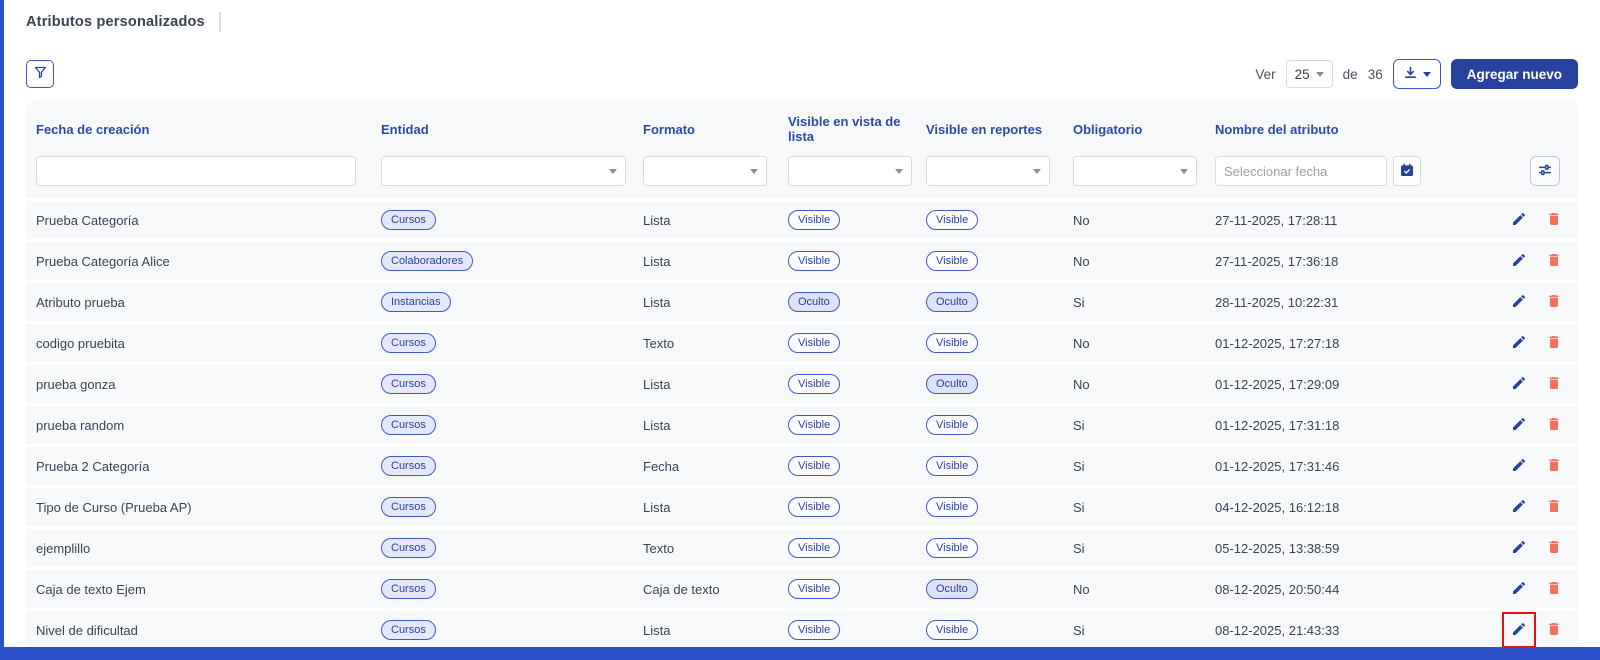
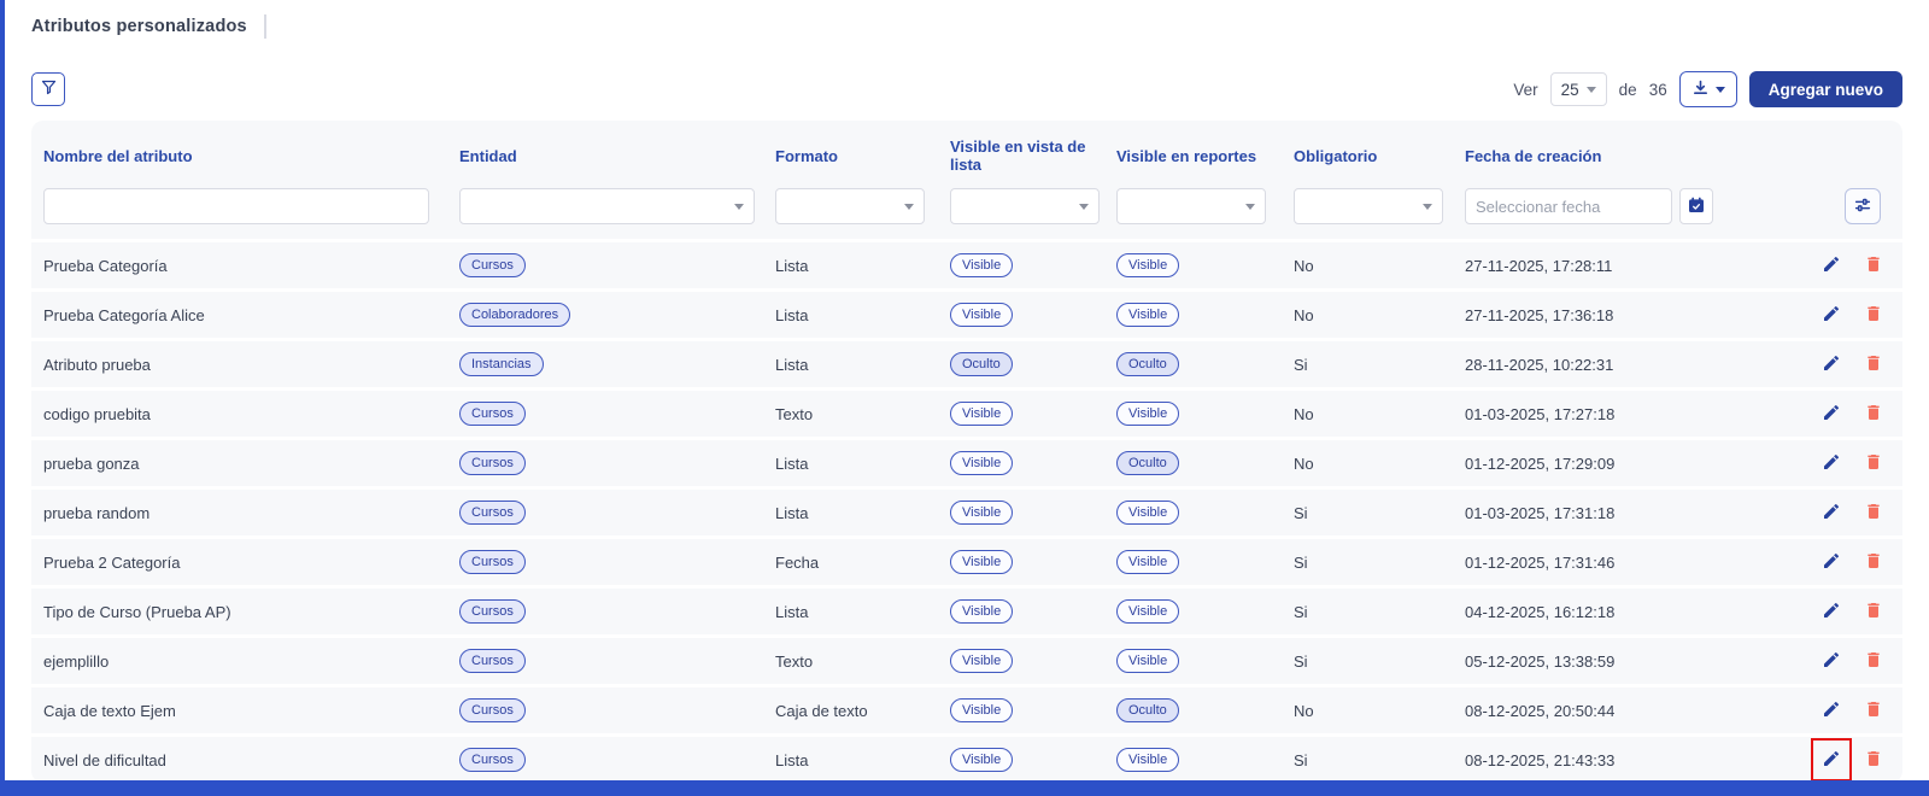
  Atributos personalizados
  Ver
  25
  de
  36
  Agregar nuevo
- Fecha de creación
+ Nombre del atributo
  Entidad
  Formato
  Visible en vista de lista
  Visible en reportes
  Obligatorio
- Nombre del atributo
+ Fecha de creación
  Seleccionar fecha
  Prueba Categoría
  Cursos
  Lista
  Visible
  Visible
  No
  27-11-2025, 17:28:11
  Prueba Categoría Alice
  Colaboradores
  Lista
  Visible
  Visible
  No
  27-11-2025, 17:36:18
  Atributo prueba
  Instancias
  Lista
  Oculto
  Oculto
  Si
  28-11-2025, 10:22:31
  codigo pruebita
  Cursos
  Texto
  Visible
  Visible
  No
- 01-12-2025, 17:27:18
+ 01-03-2025, 17:27:18
  prueba gonza
  Cursos
  Lista
  Visible
  Oculto
  No
  01-12-2025, 17:29:09
  prueba random
  Cursos
  Lista
  Visible
  Visible
  Si
- 01-12-2025, 17:31:18
+ 01-03-2025, 17:31:18
  Prueba 2 Categoría
  Cursos
  Fecha
  Visible
  Visible
  Si
  01-12-2025, 17:31:46
  Tipo de Curso (Prueba AP)
  Cursos
  Lista
  Visible
  Visible
  Si
  04-12-2025, 16:12:18
  ejemplillo
  Cursos
  Texto
  Visible
  Visible
  Si
  05-12-2025, 13:38:59
  Caja de texto Ejem
  Cursos
  Caja de texto
  Visible
  Oculto
  No
  08-12-2025, 20:50:44
  Nivel de dificultad
  Cursos
  Lista
  Visible
  Visible
  Si
  08-12-2025, 21:43:33
